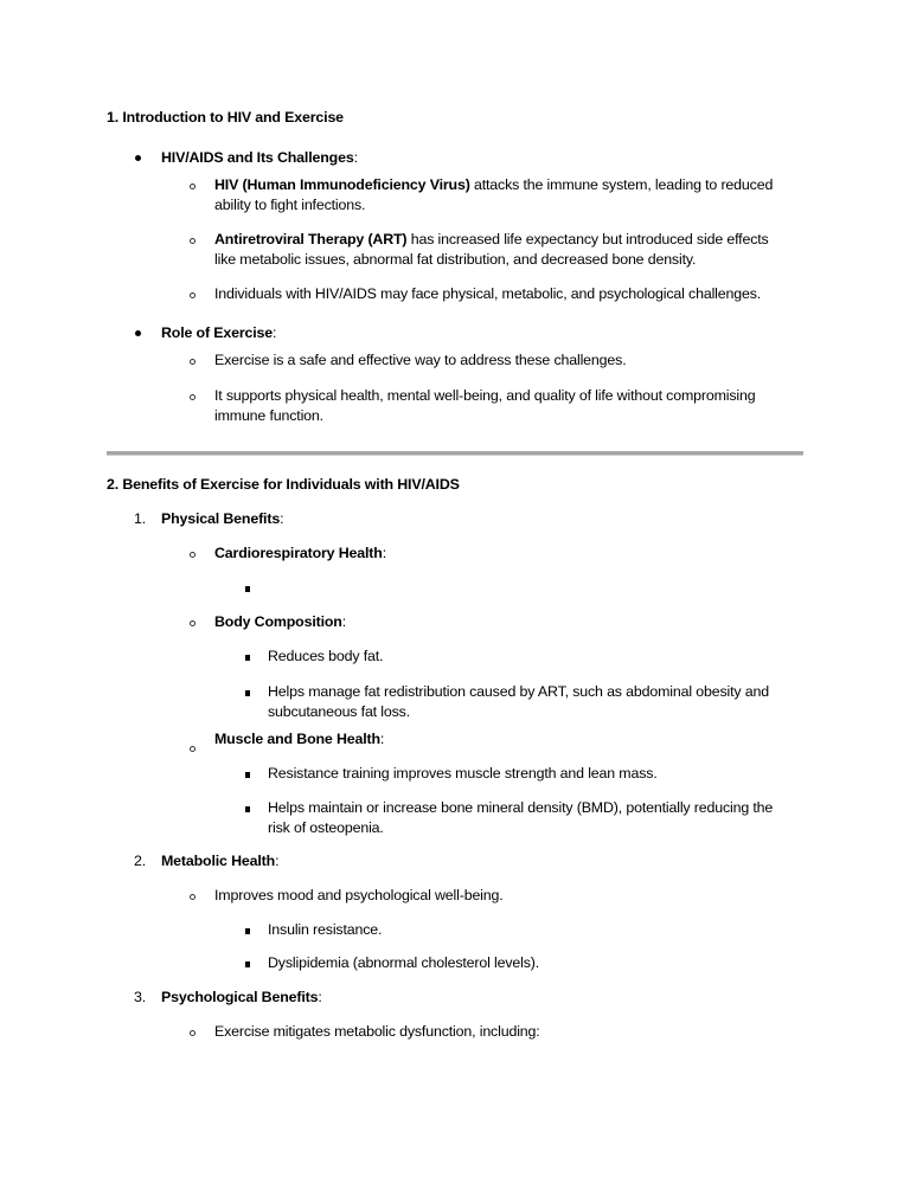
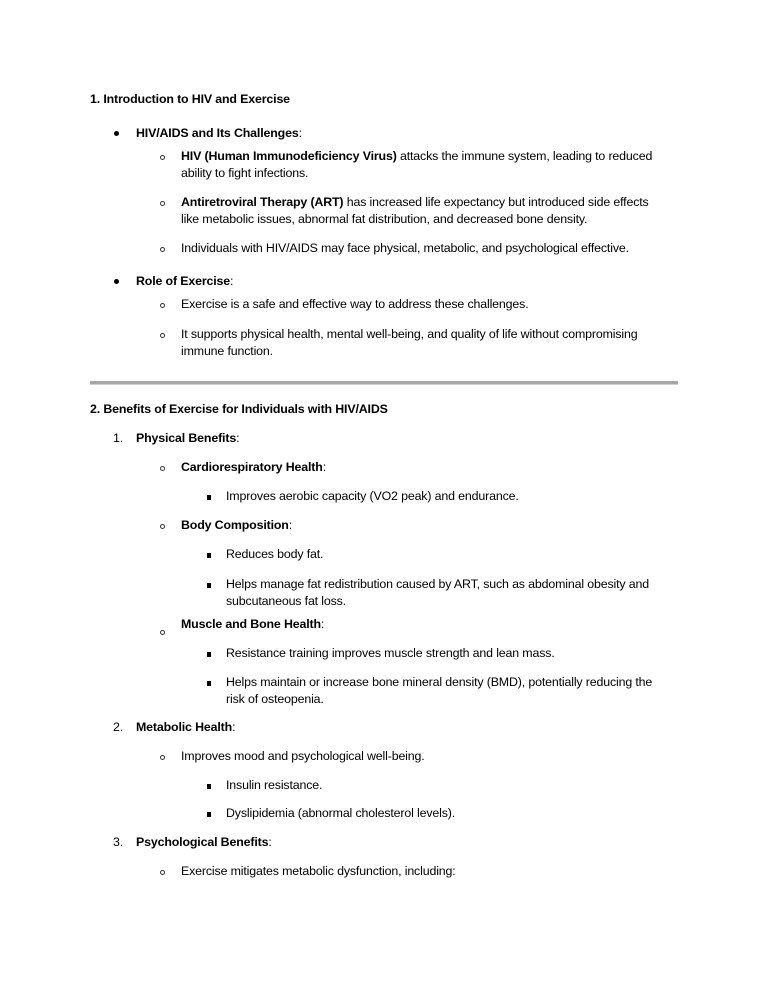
  1. Introduction to HIV and Exercise
  HIV/AIDS and Its Challenges:
  HIV (Human Immunodeficiency Virus) attacks the immune system, leading to reduced
  ability to fight infections.
  Antiretroviral Therapy (ART) has increased life expectancy but introduced side effects
  like metabolic issues, abnormal fat distribution, and decreased bone density.
- Individuals with HIV/AIDS may face physical, metabolic, and psychological challenges.
+ Individuals with HIV/AIDS may face physical, metabolic, and psychological effective.
  Role of Exercise:
  Exercise is a safe and effective way to address these challenges.
  It supports physical health, mental well-being, and quality of life without compromising
  immune function.
  2. Benefits of Exercise for Individuals with HIV/AIDS
  1.
  Physical Benefits:
  Cardiorespiratory Health:
+ Improves aerobic capacity (VO2 peak) and endurance.
  Body Composition:
  Reduces body fat.
  Helps manage fat redistribution caused by ART, such as abdominal obesity and
  subcutaneous fat loss.
  Muscle and Bone Health:
  Resistance training improves muscle strength and lean mass.
  Helps maintain or increase bone mineral density (BMD), potentially reducing the
  risk of osteopenia.
  2.
  Metabolic Health:
  Improves mood and psychological well-being.
  Insulin resistance.
  Dyslipidemia (abnormal cholesterol levels).
  3.
  Psychological Benefits:
  Exercise mitigates metabolic dysfunction, including:
